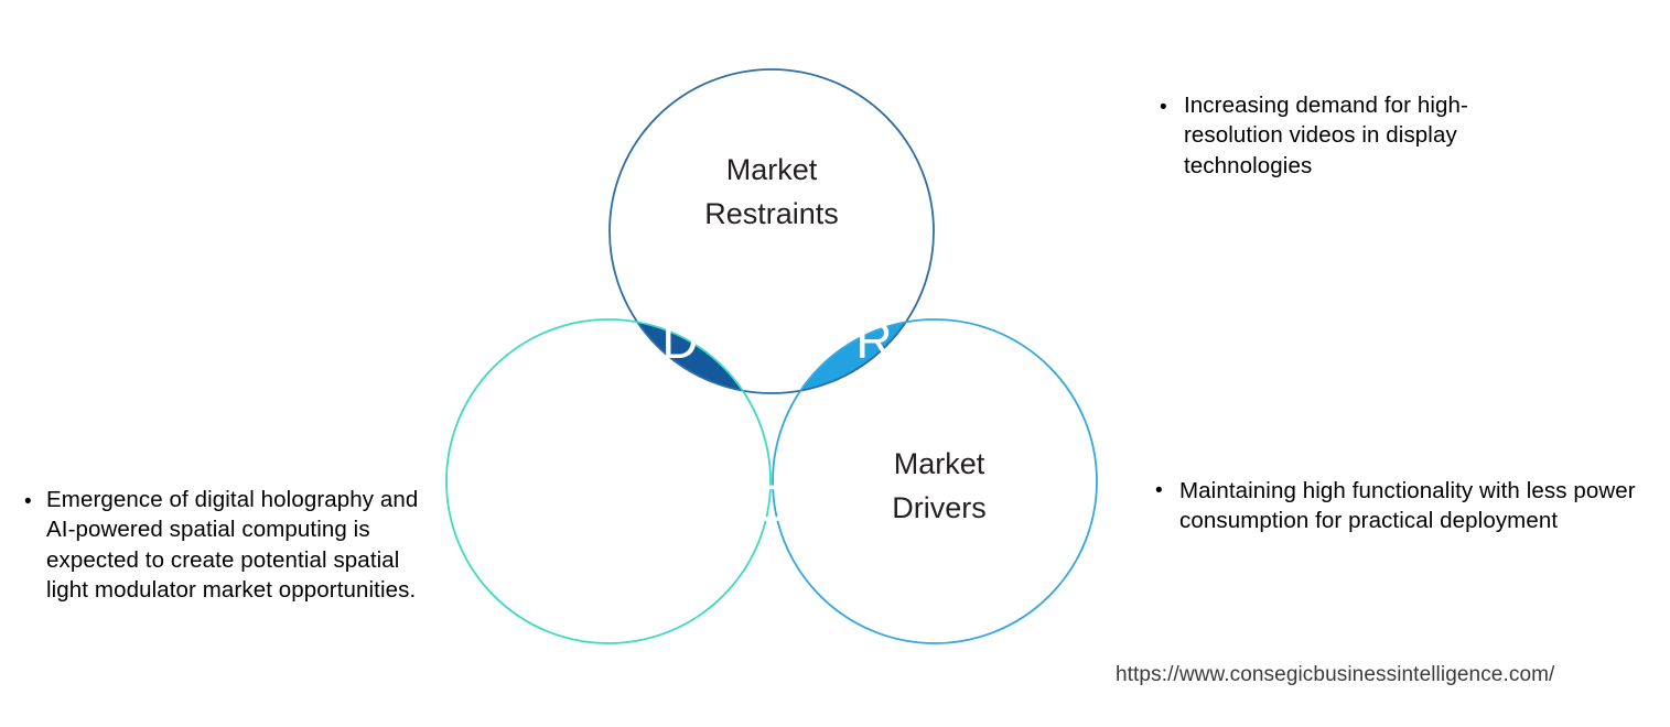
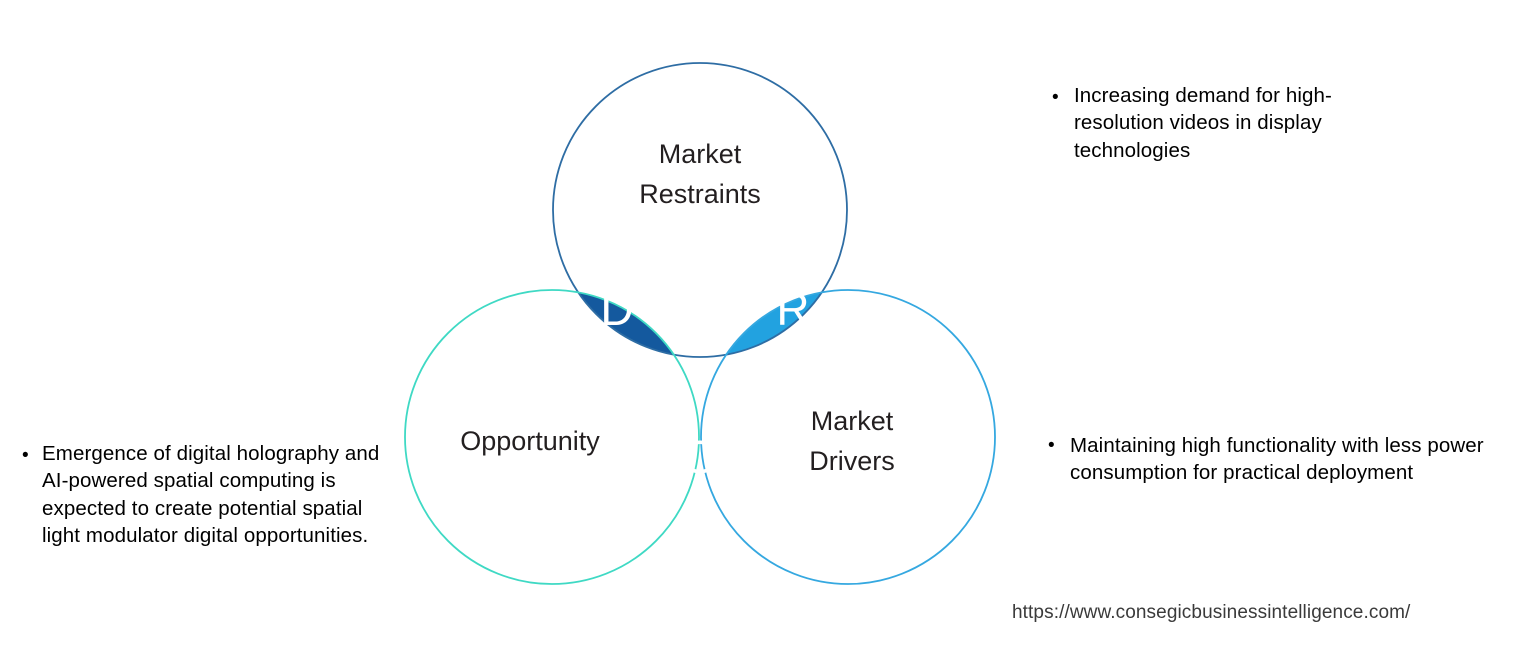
  Market
  Restraints
  Market
  Drivers
+ Opportunity
  D
  R
  O
  •
  Increasing demand for high-resolution videos in display technologies
  •
  Maintaining high functionality with less power consumption for practical deployment
  •
- Emergence of digital holography and AI-powered spatial computing is expected to create potential spatial light modulator market opportunities.
+ Emergence of digital holography and AI-powered spatial computing is expected to create potential spatial light modulator digital opportunities.
  https://www.consegicbusinessintelligence.com/
